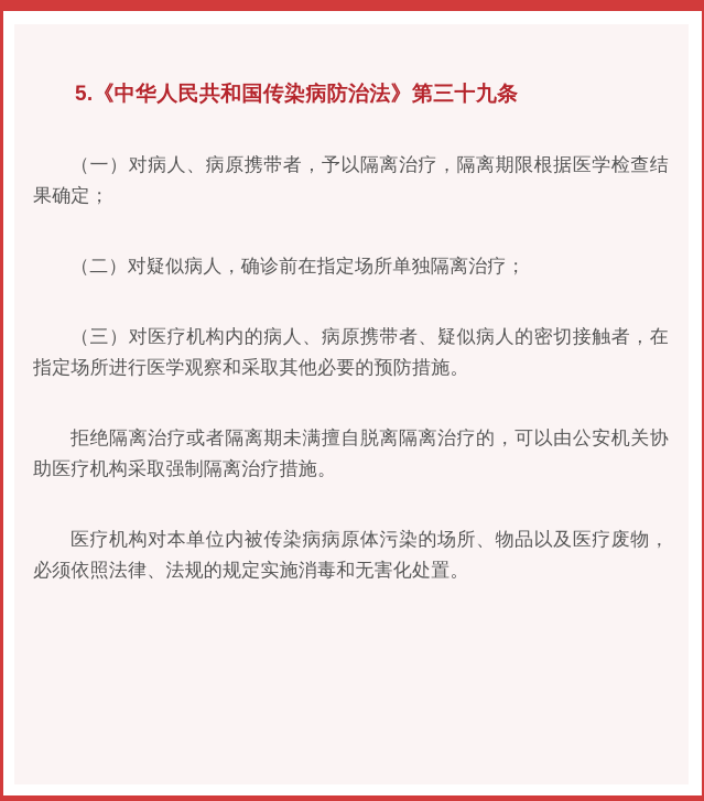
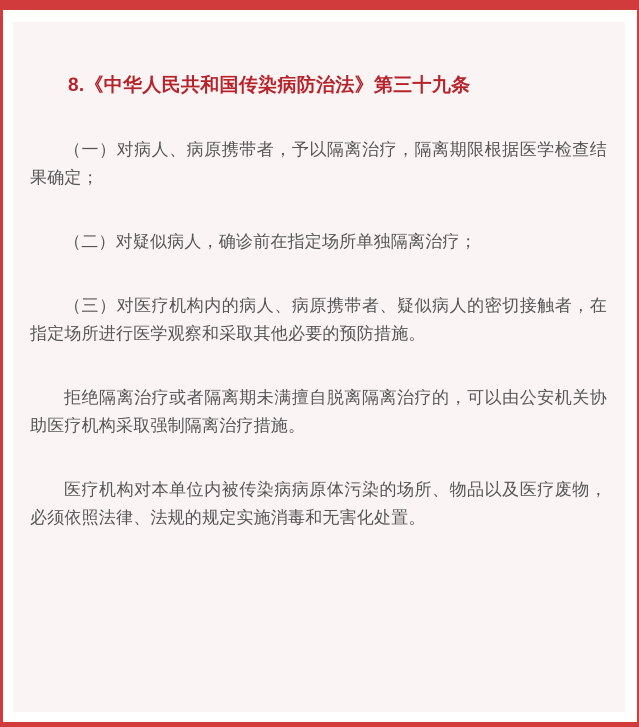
- 5.《中华人民共和国传染病防治法》第三十九条
+ 8.《中华人民共和国传染病防治法》第三十九条
  （一）对病人、病原携带者，予以隔离治疗，隔离期限根据医学检查结果确定；
  （二）对疑似病人，确诊前在指定场所单独隔离治疗；
  （三）对医疗机构内的病人、病原携带者、疑似病人的密切接触者，在指定场所进行医学观察和采取其他必要的预防措施。
  拒绝隔离治疗或者隔离期未满擅自脱离隔离治疗的，可以由公安机关协助医疗机构采取强制隔离治疗措施。
  医疗机构对本单位内被传染病病原体污染的场所、物品以及医疗废物，必须依照法律、法规的规定实施消毒和无害化处置。
